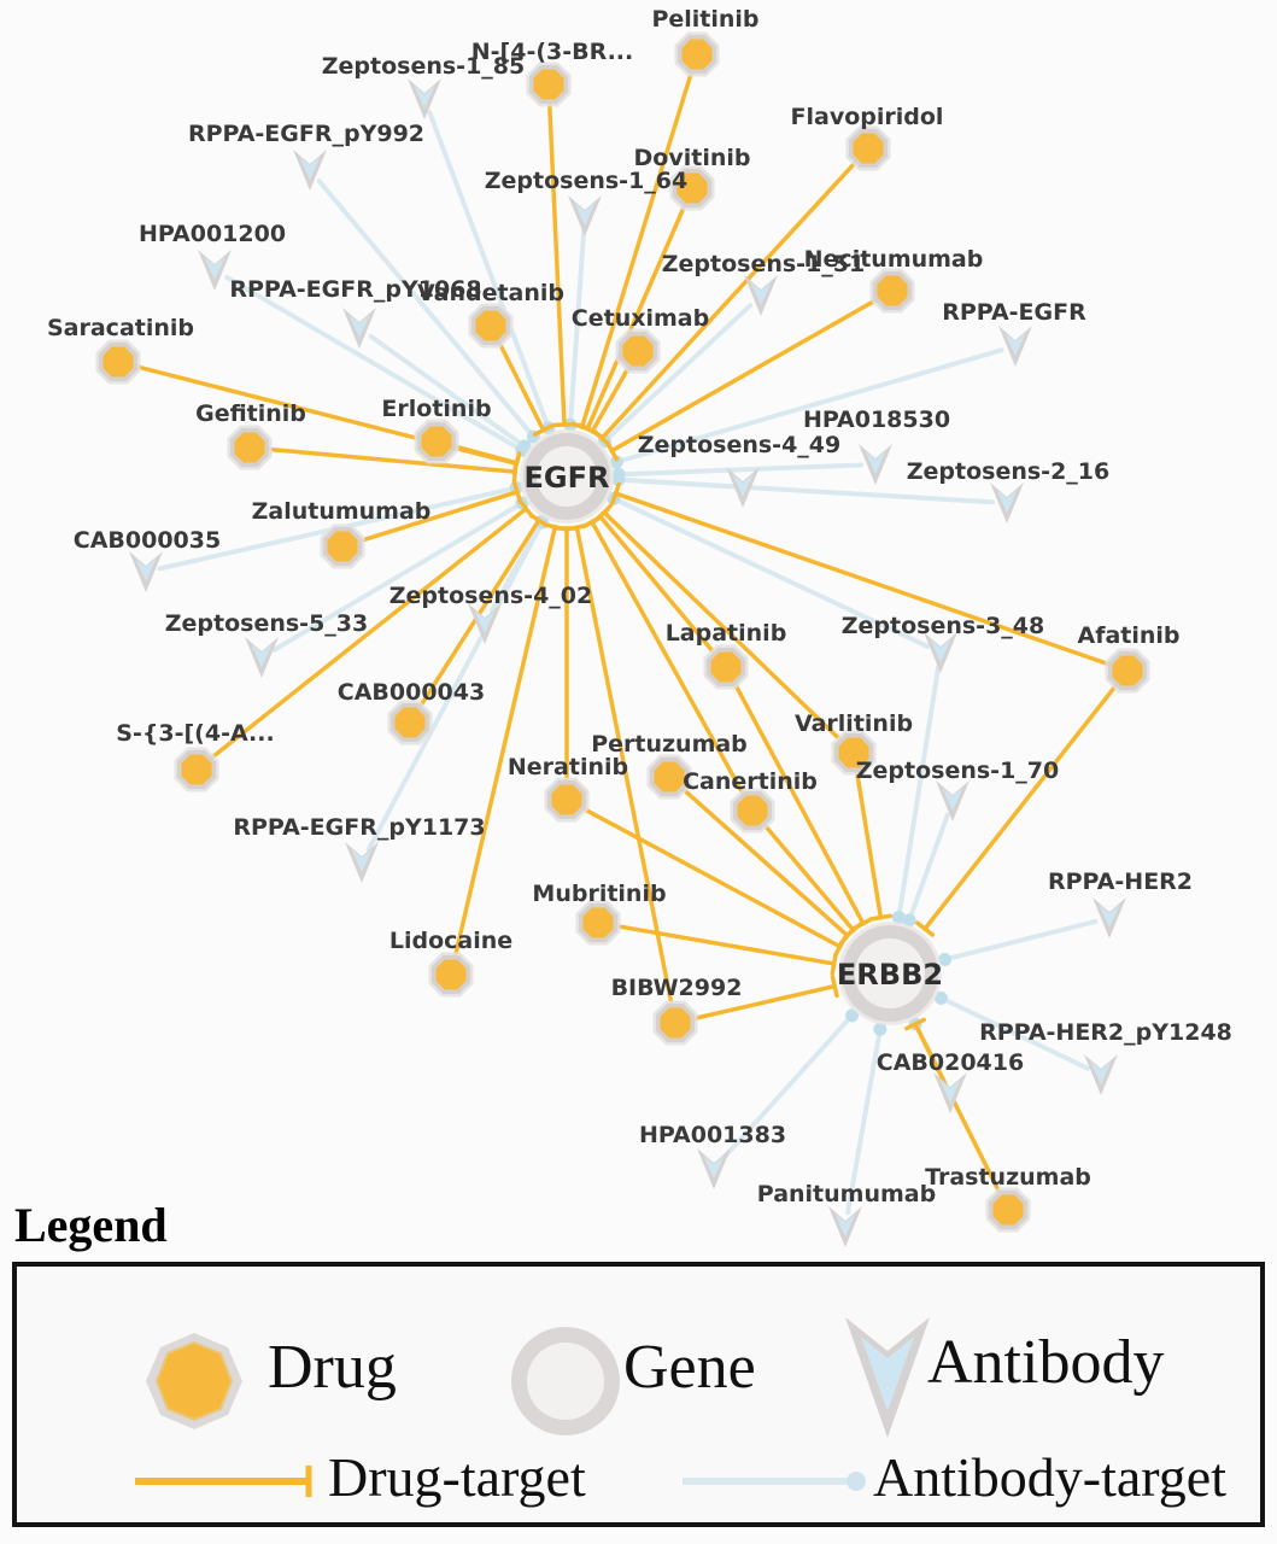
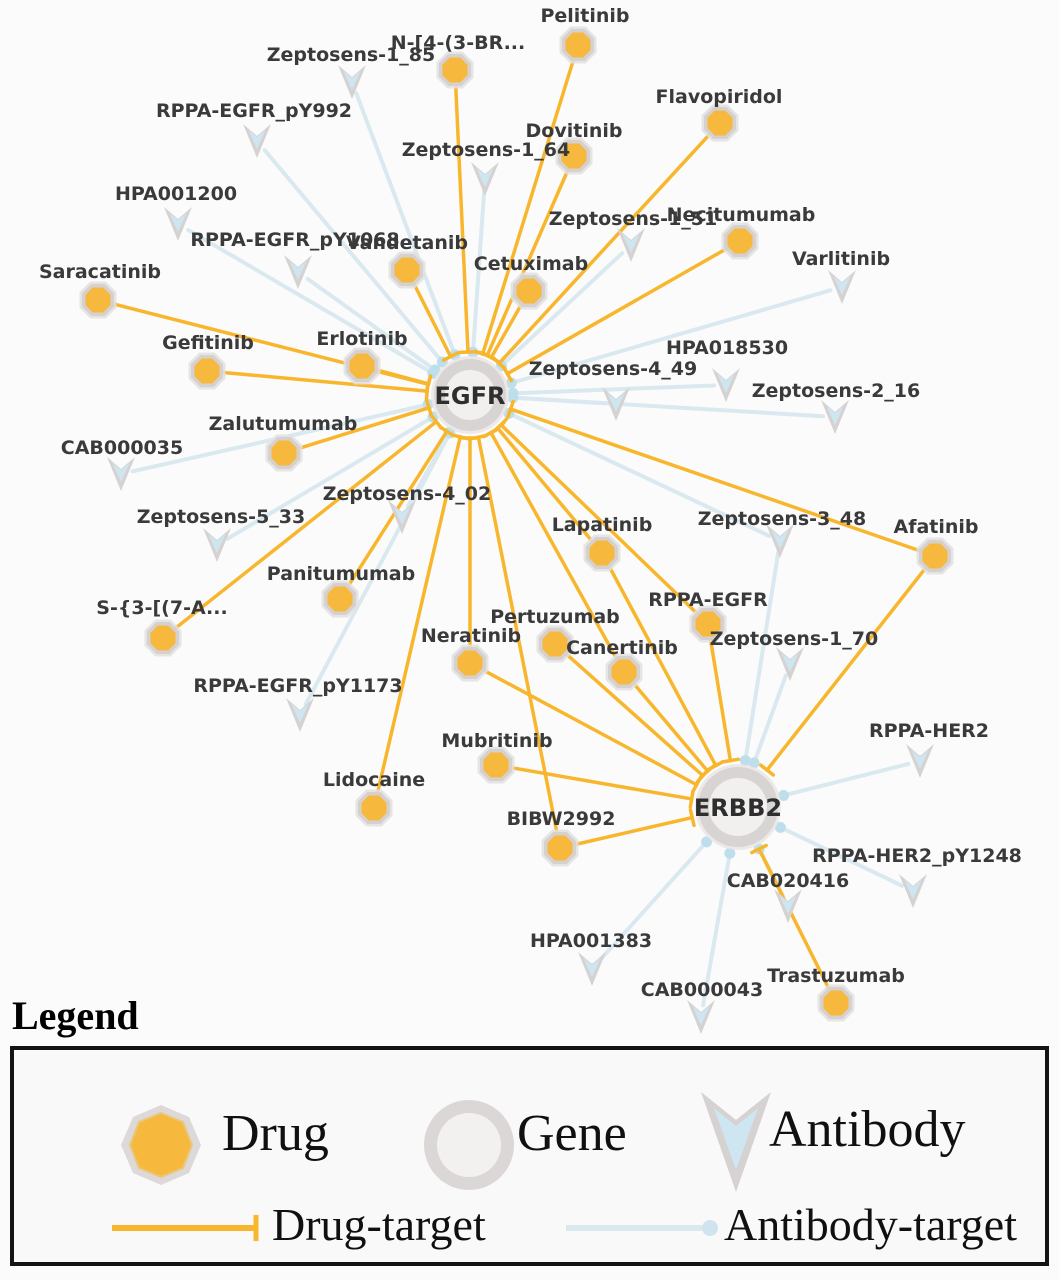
  EGFR
  ERBB2
  Pelitinib
  N-[4-(3-BR...
  Flavopiridol
  Dovitinib
  Vandetanib
  Cetuximab
  Necitumumab
  Saracatinib
  Gefitinib
  Erlotinib
  Zalutumumab
- CAB000043
+ Panitumumab
- S-{3-[(4-A...
+ S-{3-[(7-A...
  Lapatinib
  Afatinib
- Varlitinib
+ RPPA-EGFR
  Neratinib
  Pertuzumab
  Canertinib
  Mubritinib
  Lidocaine
  BIBW2992
  Trastuzumab
  Zeptosens-1_85
  RPPA-EGFR_pY992
  HPA001200
  RPPA-EGFR_pY1068
  Zeptosens-1_64
  Zeptosens-1_51
- RPPA-EGFR
+ Varlitinib
  Zeptosens-4_49
  HPA018530
  Zeptosens-2_16
  CAB000035
  Zeptosens-5_33
  Zeptosens-4_02
  RPPA-EGFR_pY1173
  Zeptosens-3_48
  Zeptosens-1_70
  RPPA-HER2
  RPPA-HER2_pY1248
  CAB020416
  HPA001383
- Panitumumab
+ CAB000043
  Legend
  Drug
  Gene
  Antibody
  Drug-target
  Antibody-target
